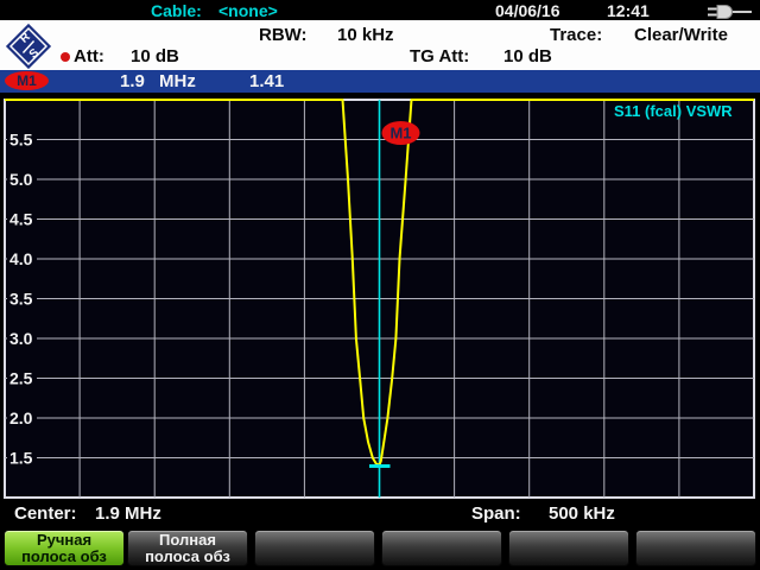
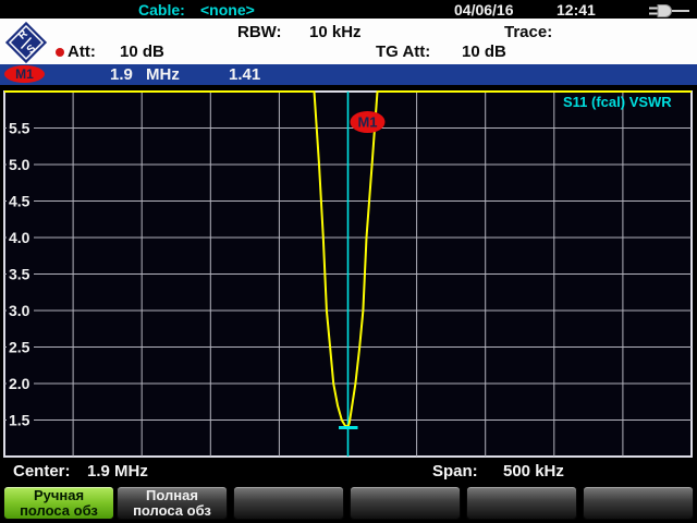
  Cable:
  <none>
  04/06/16
  12:41
  RBW:
  10 kHz
  Trace:
- Clear/Write
  Att:
  10 dB
  TG Att:
  10 dB
  M1
  1.9
  MHz
  1.41
  5.5
  5.0
  4.5
  4.0
  3.5
  3.0
  2.5
  2.0
  1.5
  M1
  S11 (fcal) VSWR
  Center:
  1.9 MHz
  Span:
  500 kHz
  Ручная
  полоса обз
  Полная
  полоса обз
